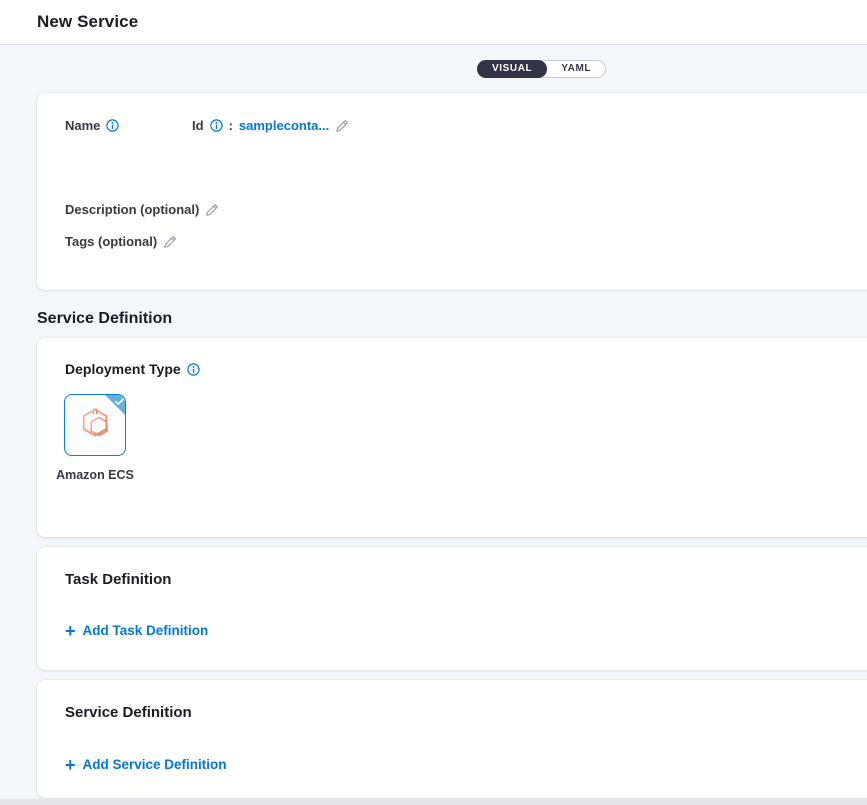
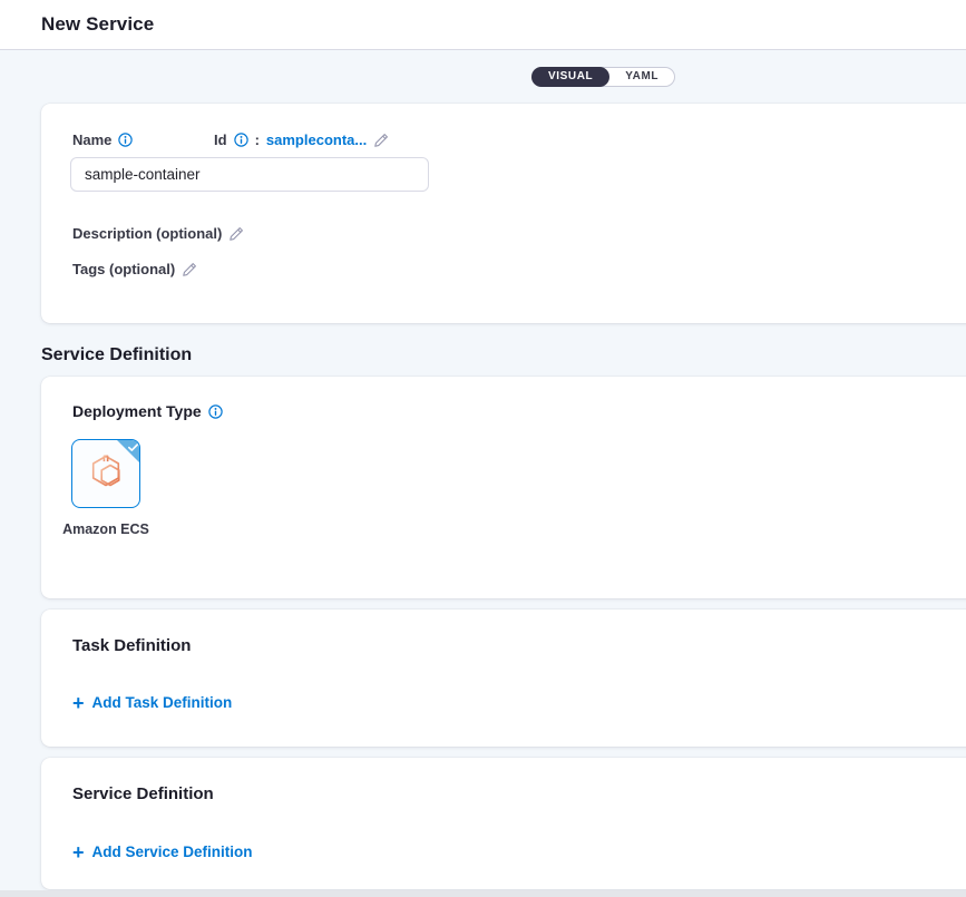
  New Service
  VISUAL
  YAML
  Name
  Id
  :
  sampleconta...
+ sample-container
  Description (optional)
  Tags (optional)
  Service Definition
  Deployment Type
  Amazon ECS
  Task Definition
  +
  Add Task Definition
  Service Definition
  +
  Add Service Definition
